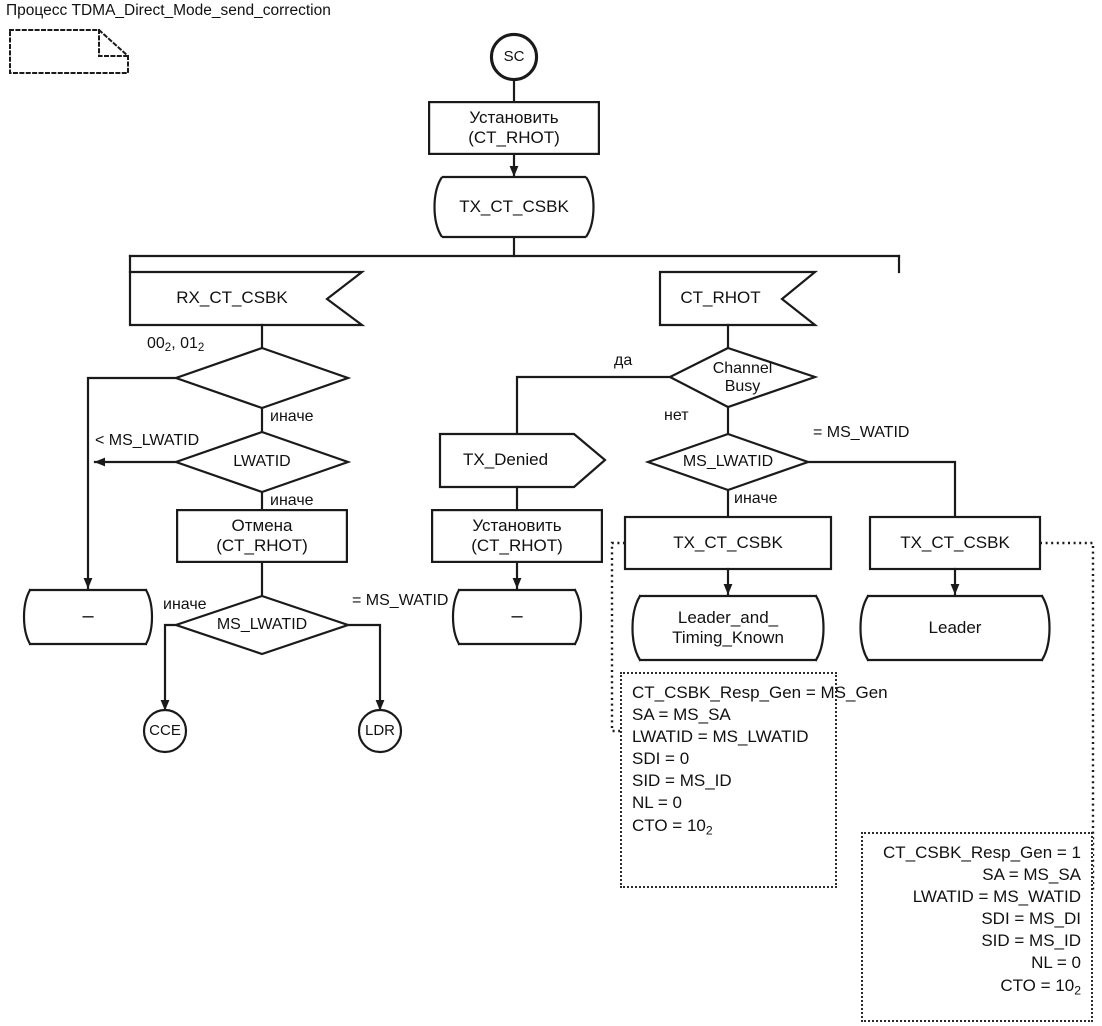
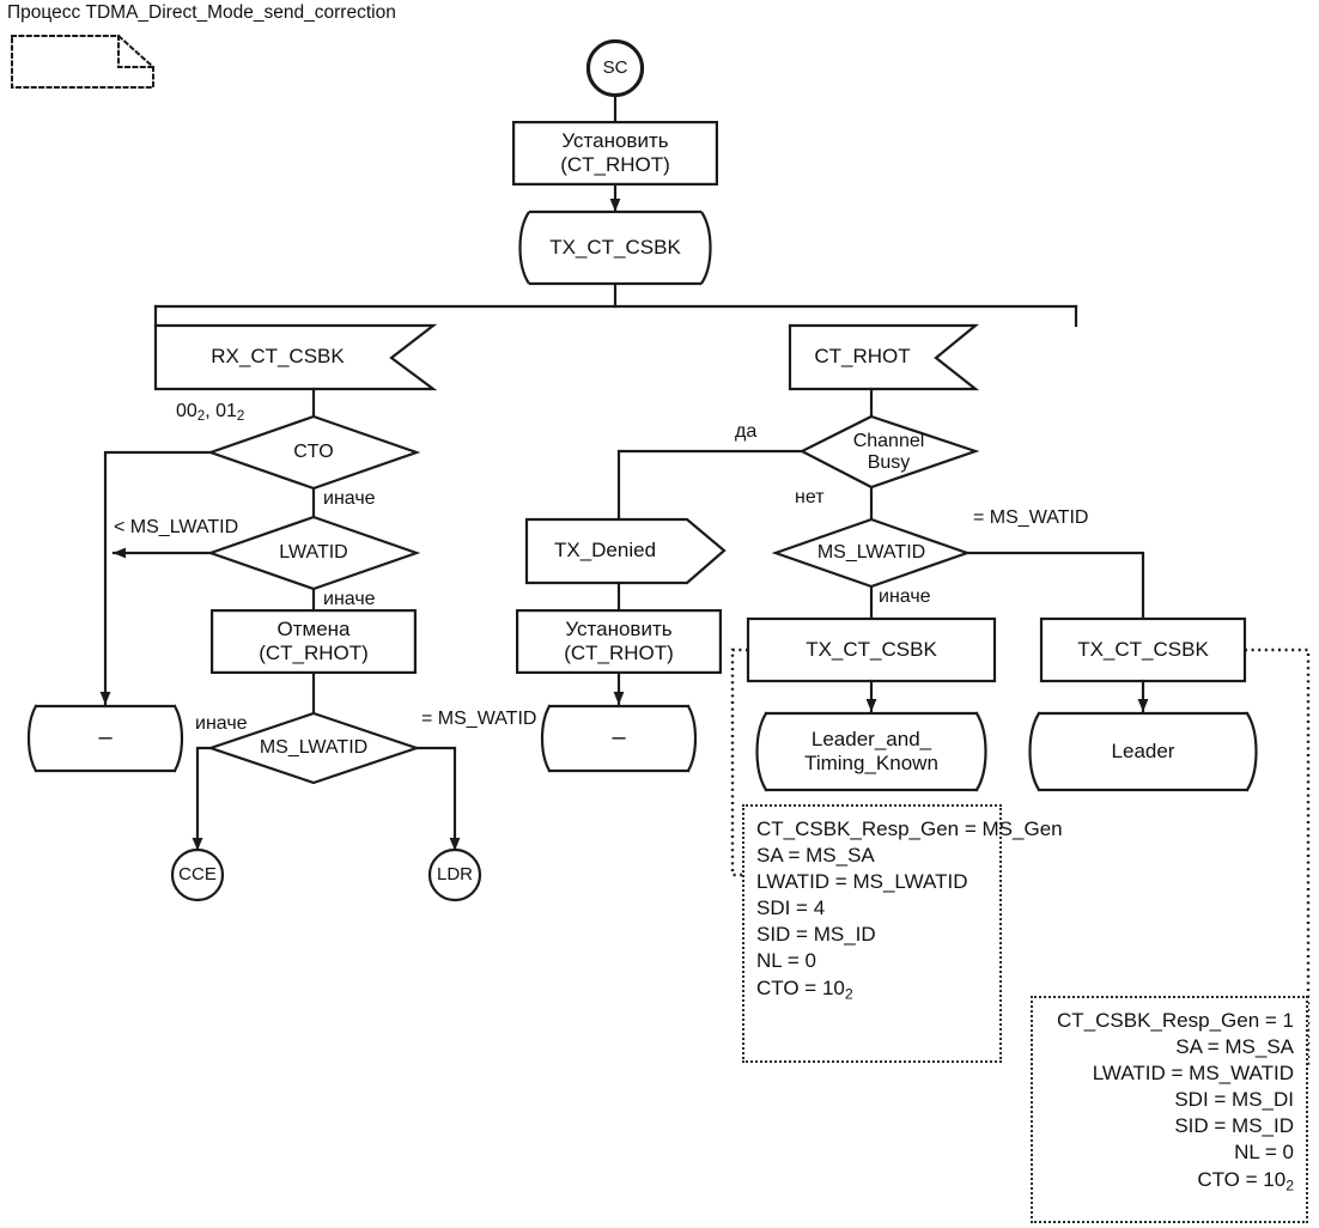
  Процесс TDMA_Direct_Mode_send_correction
  SC
  Установить
  (CT_RHOT)
  TX_CT_CSBK
  RX_CT_CSBK
  CT_RHOT
+ CTO
  LWATID
  Channel
  Busy
  MS_LWATID
  TX_Denied
  Установить
  (CT_RHOT)
  Отмена
  (CT_RHOT)
  MS_LWATID
  –
  –
  TX_CT_CSBK
  TX_CT_CSBK
  Leader_and_
  Timing_Known
  Leader
  CCE
  LDR
  002, 012
  иначе
  < MS_LWATID
  иначе
  да
  нет
  = MS_WATID
  иначе
  иначе
  = MS_WATID
  CT_CSBK_Resp_Gen = MS_Gen
  SA = MS_SA
  LWATID = MS_LWATID
- SDI = 0
+ SDI = 4
  SID = MS_ID
  NL = 0
  CTO = 102
  CT_CSBK_Resp_Gen = 1
  SA = MS_SA
  LWATID = MS_WATID
  SDI = MS_DI
  SID = MS_ID
  NL = 0
  CTO = 102
